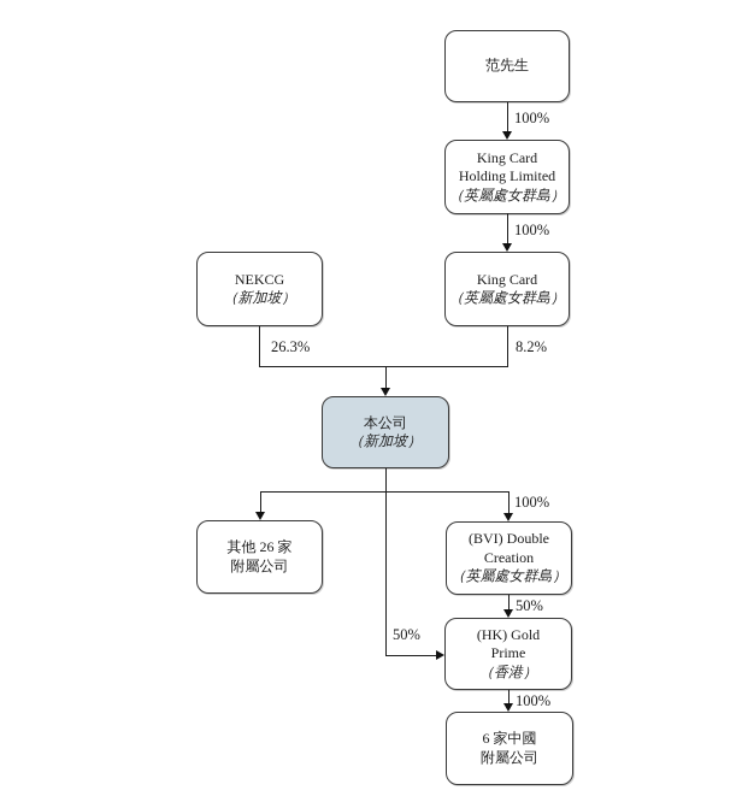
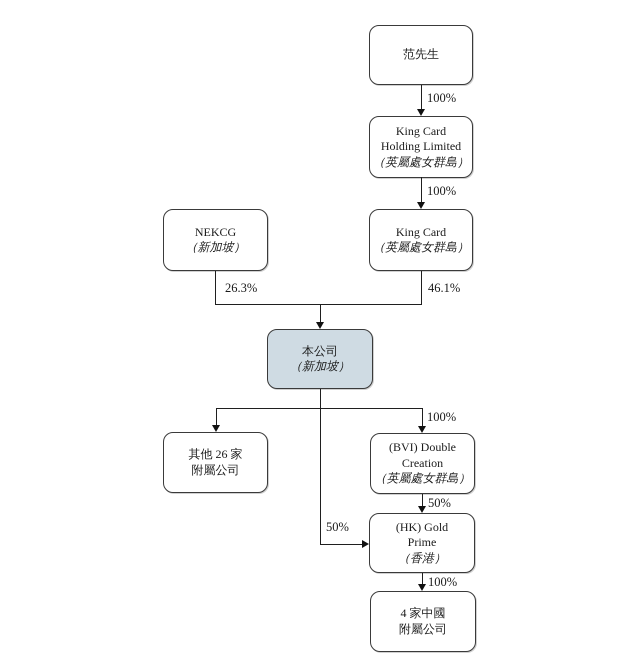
  范先生
  King Card
  Holding Limited
  （英屬處女群島）
  NEKCG
  （新加坡）
  King Card
  （英屬處女群島）
  本公司
  （新加坡）
  其他 26 家
  附屬公司
  (BVI) Double
  Creation
  （英屬處女群島）
  (HK) Gold
  Prime
  （香港）
- 6 家中國
+ 4 家中國
  附屬公司
  100%
  100%
  26.3%
- 8.2%
+ 46.1%
  100%
  50%
  50%
  100%
